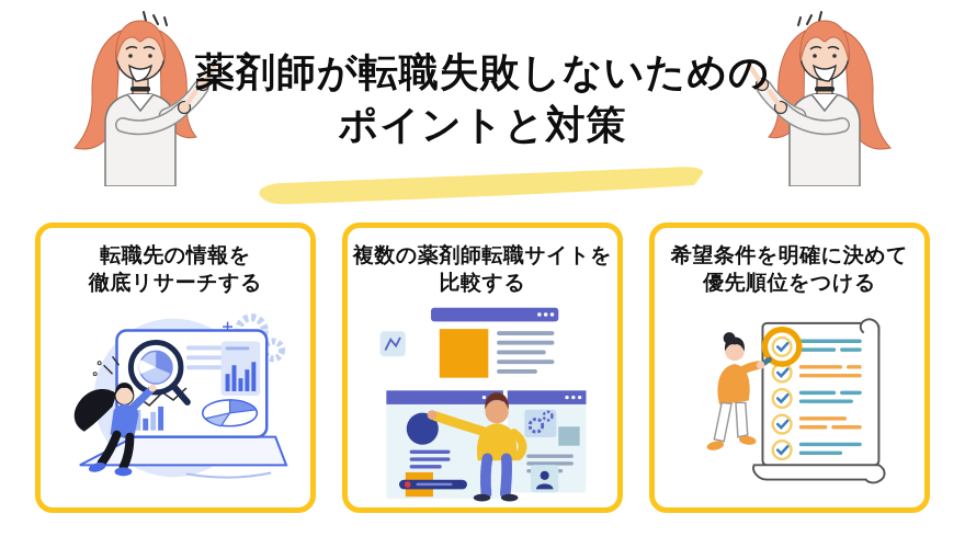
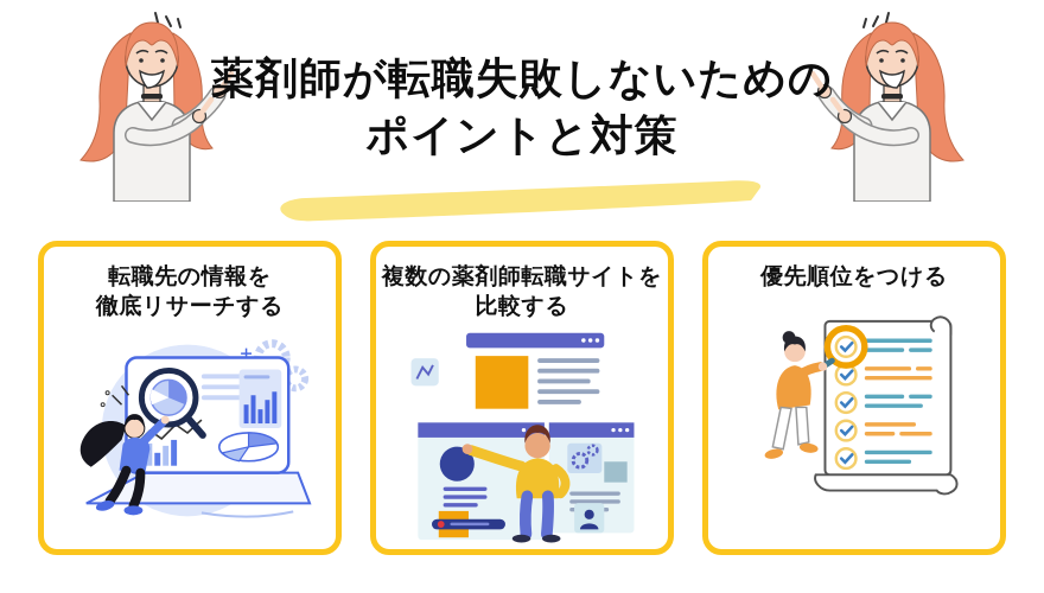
  薬剤師が転職失敗しないための
  ポイントと対策
  転職先の情報を
  徹底リサーチする
  複数の薬剤師転職サイトを
  比較する
- 希望条件を明確に決めて
  優先順位をつける
